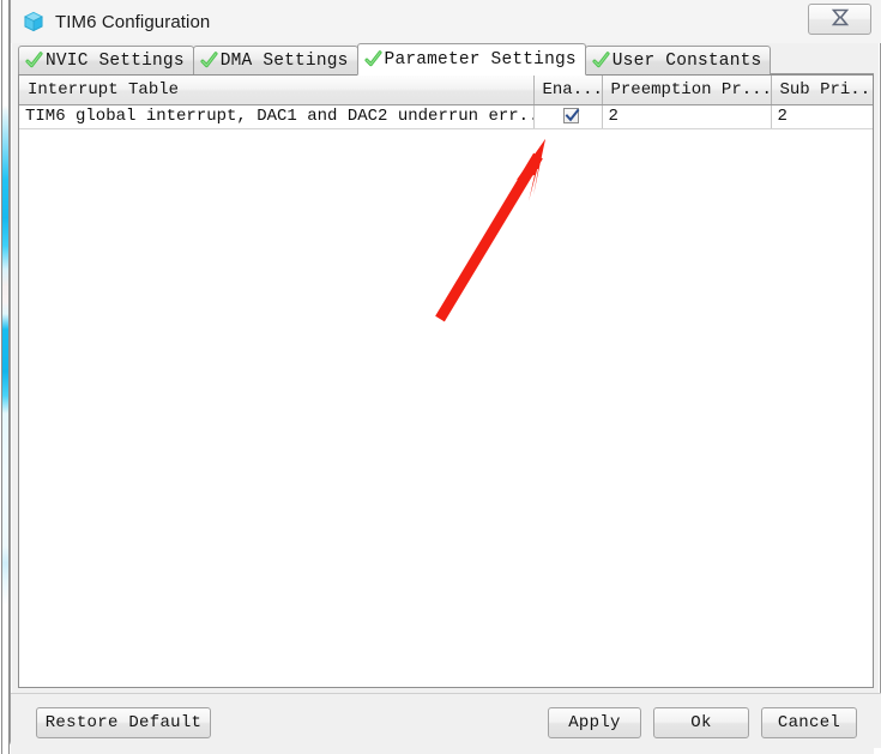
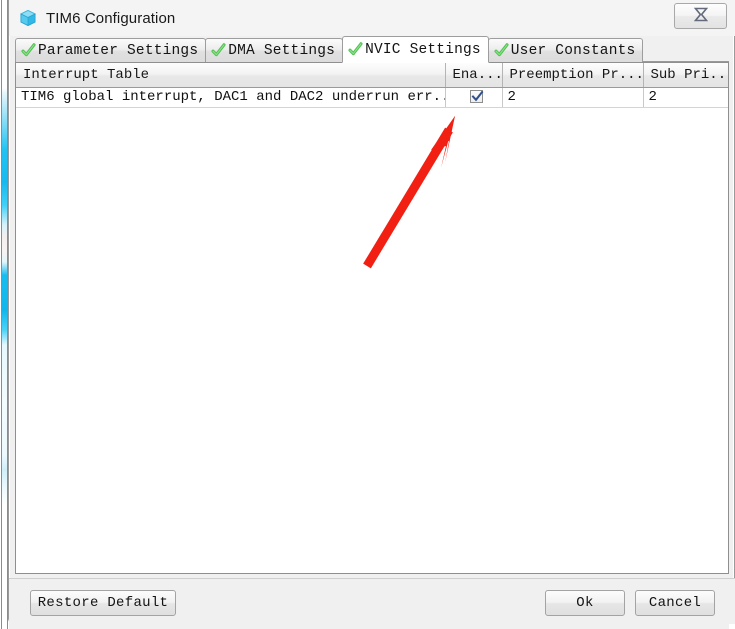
  TIM6 Configuration
- NVIC Settings
+ Parameter Settings
  DMA Settings
- Parameter Settings
+ NVIC Settings
  User Constants
  Interrupt Table	Ena...	Preemption Pr...	Sub Pri..
  TIM6 global interrupt, DAC1 and DAC2 underrun err.		2	2
  Restore Default
- Apply
  Ok
  Cancel
